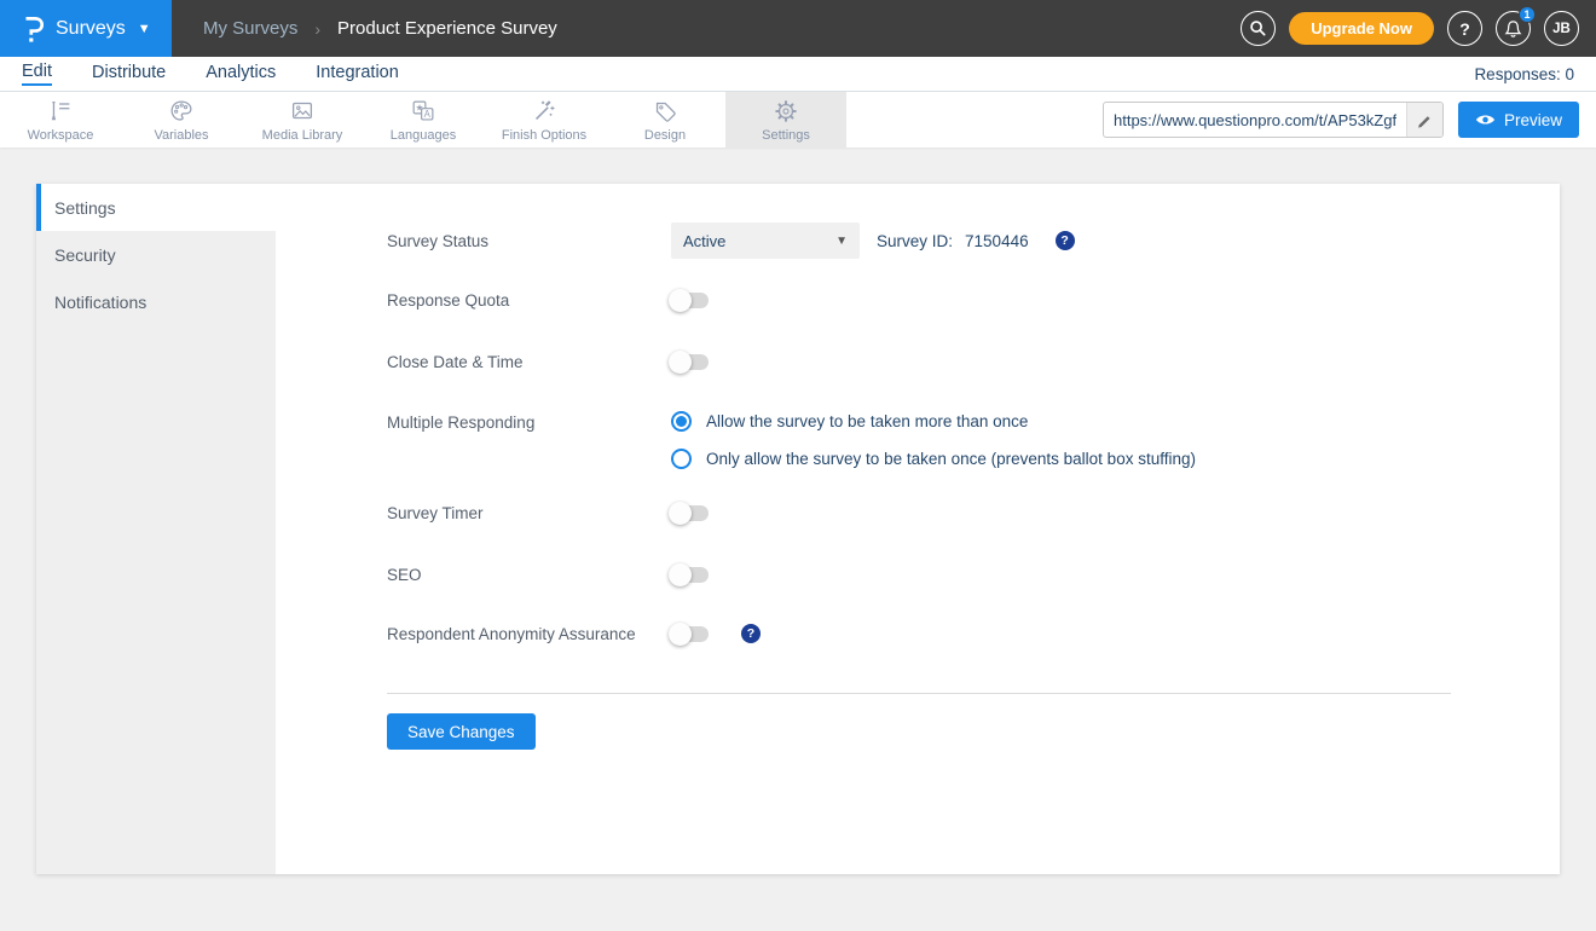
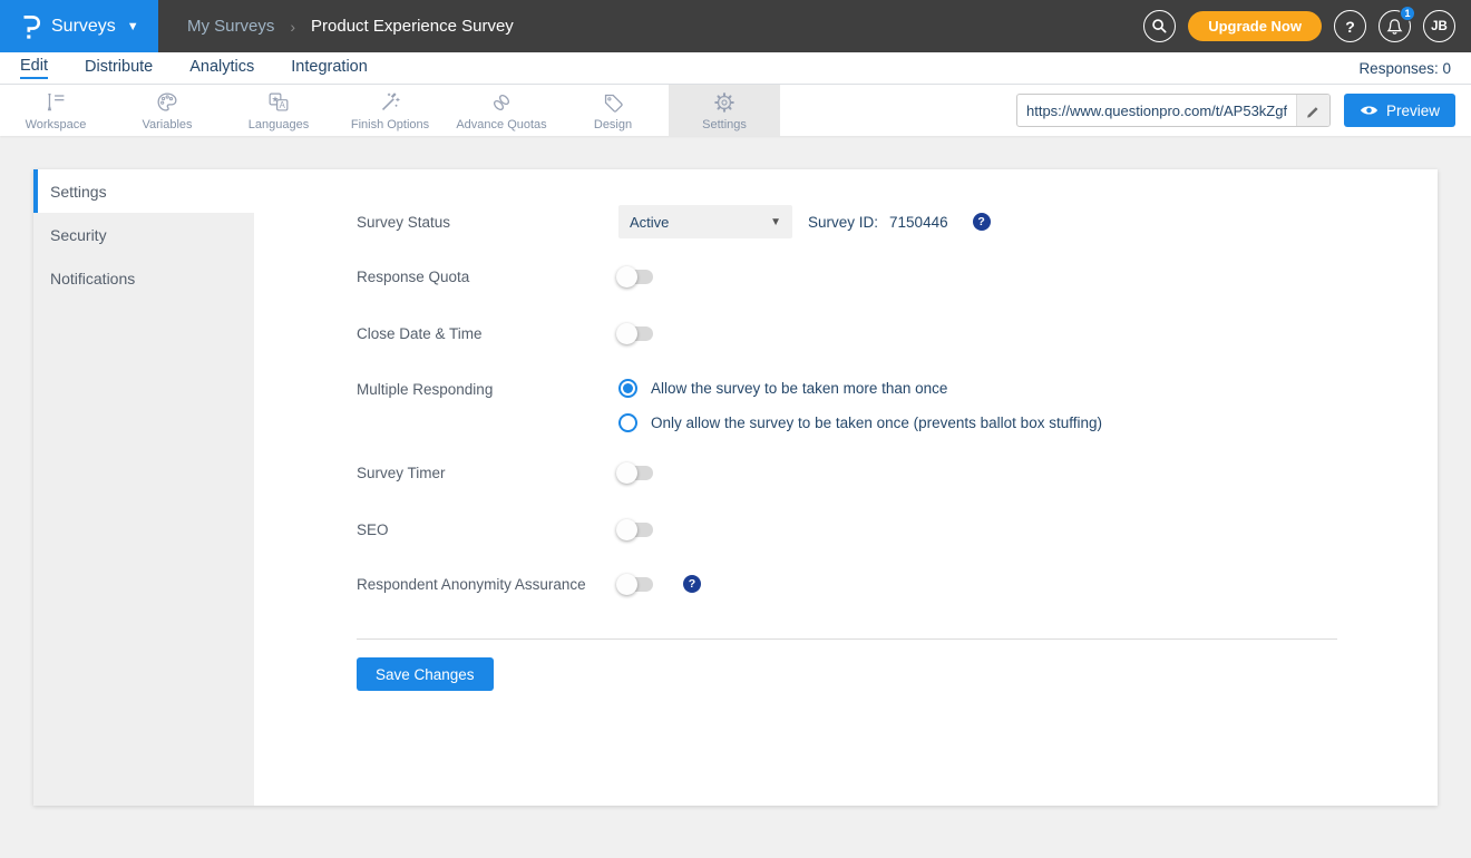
  Surveys
  ▼
  My Surveys
  ›
  Product Experience Survey
  Upgrade Now
  ?
  1
  JB
  Edit
  Distribute
  Analytics
  Integration
  Responses: 0
  Workspace
  Variables
- Media Library
  ★
  A
  Languages
  Finish Options
+ Advance Quotas
  Design
  Settings
  https://www.questionpro.com/t/AP53kZgf
  Preview
  Settings
  Security
  Notifications
  Survey Status
  Active
  ▼
  Survey ID:
  7150446
  ?
  Response Quota
  Close Date & Time
  Multiple Responding
  Allow the survey to be taken more than once
  Only allow the survey to be taken once (prevents ballot box stuffing)
  Survey Timer
  SEO
  Respondent Anonymity Assurance
  ?
  Save Changes
